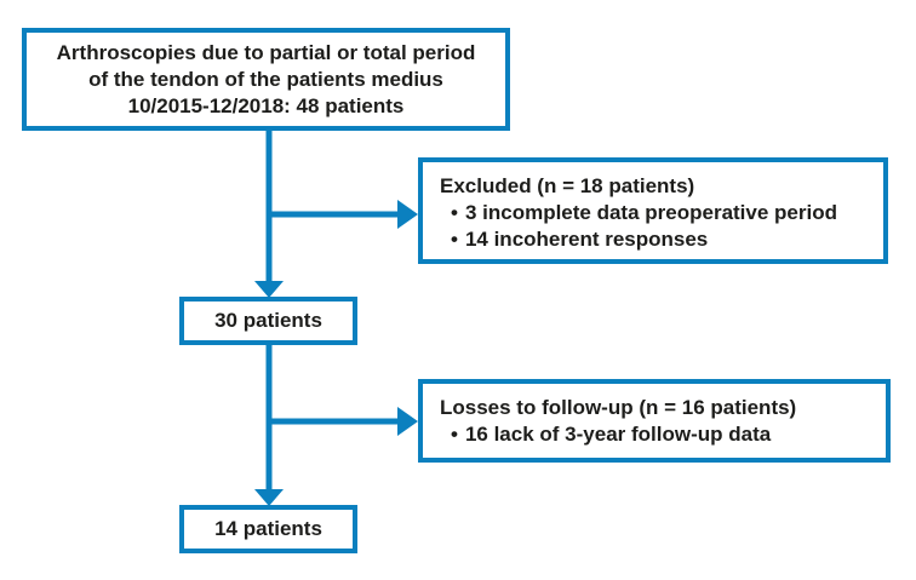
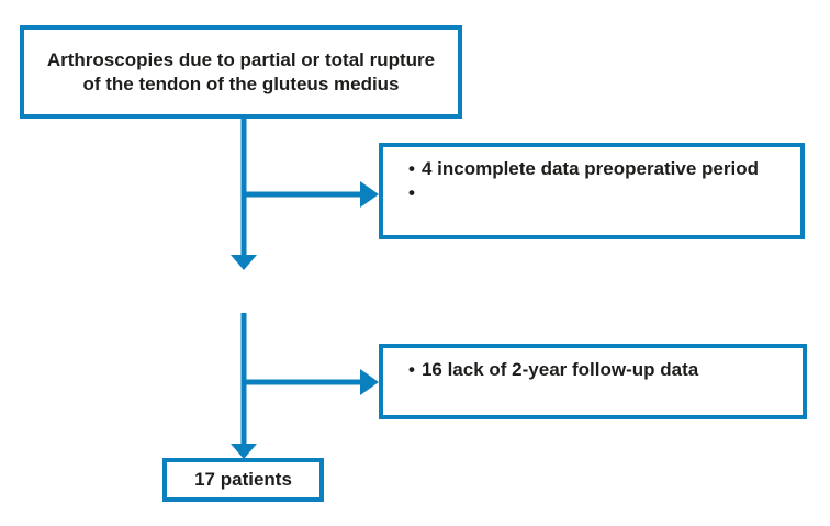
- Arthroscopies due to partial or total period
+ Arthroscopies due to partial or total rupture
- of the tendon of the patients medius
+ of the tendon of the gluteus medius
- 10/2015-12/2018: 48 patients
- Excluded (n = 18 patients)
  •
- 3 incomplete data preoperative period
+ 4 incomplete data preoperative period
  •
- 14 incoherent responses
- 30 patients
- Losses to follow-up (n = 16 patients)
  •
- 16 lack of 3-year follow-up data
+ 16 lack of 2-year follow-up data
- 14 patients
+ 17 patients
